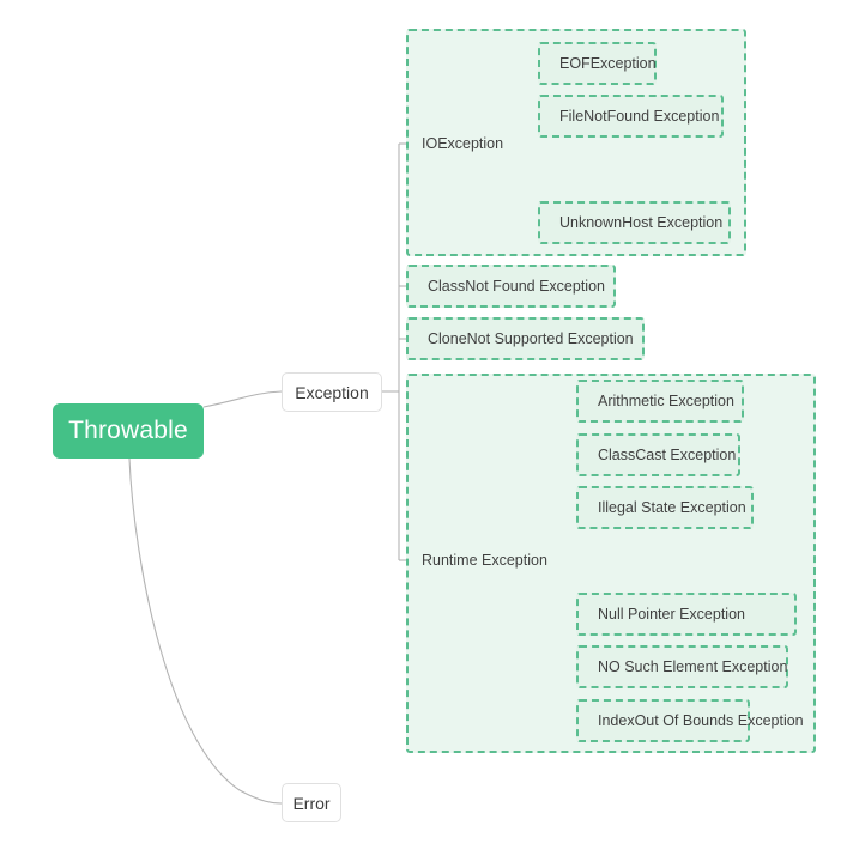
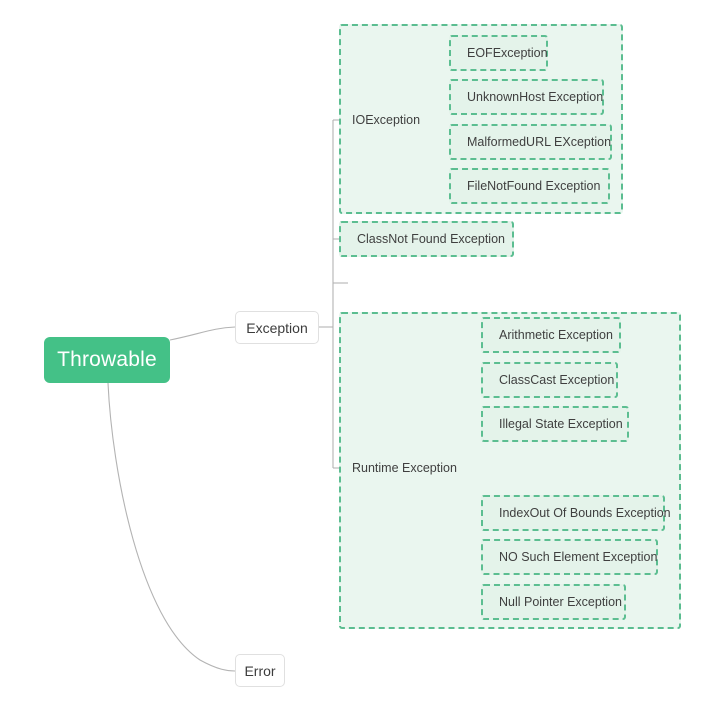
  ClassNot Found Exception
- CloneNot Supported Exception
  IOException
  Runtime Exception
  EOFException
- FileNotFound Exception
+ UnknownHost Exception
+ MalformedURL EXception
- UnknownHost Exception
+ FileNotFound Exception
  Arithmetic Exception
  ClassCast Exception
  Illegal State Exception
- Null Pointer Exception
+ IndexOut Of Bounds Exception
  NO Such Element Exception
- IndexOut Of Bounds Exception
+ Null Pointer Exception
  Exception
  Error
  Throwable
